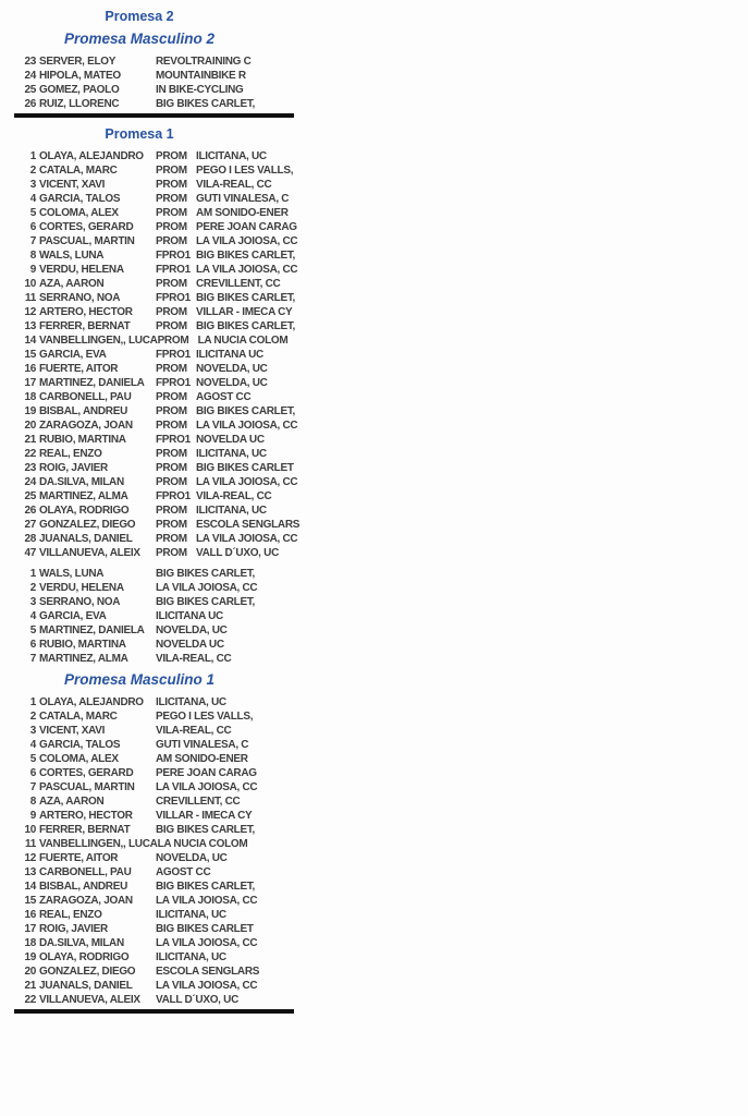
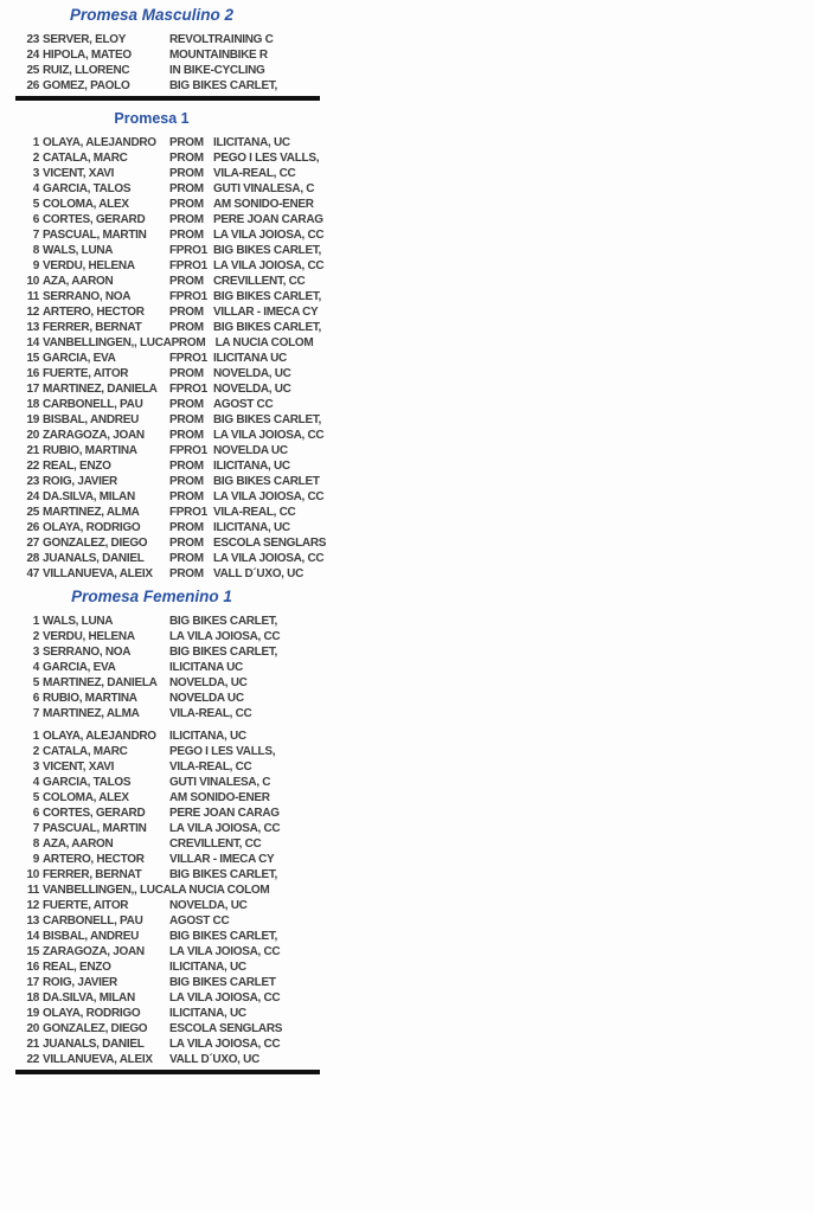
- Promesa 2
  Promesa Masculino 2
  23
  SERVER, ELOY
  REVOLTRAINING C
  24
  HIPOLA, MATEO
  MOUNTAINBIKE R
  25
- GOMEZ, PAOLO
+ RUIZ, LLORENC
  IN BIKE-CYCLING
  26
- RUIZ, LLORENC
+ GOMEZ, PAOLO
  BIG BIKES CARLET,
  Promesa 1
  1
  OLAYA, ALEJANDRO
  PROM
  ILICITANA, UC
  2
  CATALA, MARC
  PROM
  PEGO I LES VALLS,
  3
  VICENT, XAVI
  PROM
  VILA-REAL, CC
  4
  GARCIA, TALOS
  PROM
  GUTI VINALESA, C
  5
  COLOMA, ALEX
  PROM
  AM SONIDO-ENER
  6
  CORTES, GERARD
  PROM
  PERE JOAN CARAG
  7
  PASCUAL, MARTIN
  PROM
  LA VILA JOIOSA, CC
  8
  WALS, LUNA
  FPRO1
  BIG BIKES CARLET,
  9
  VERDU, HELENA
  FPRO1
  LA VILA JOIOSA, CC
  10
  AZA, AARON
  PROM
  CREVILLENT, CC
  11
  SERRANO, NOA
  FPRO1
  BIG BIKES CARLET,
  12
  ARTERO, HECTOR
  PROM
  VILLAR - IMECA CY
  13
  FERRER, BERNAT
  PROM
  BIG BIKES CARLET,
  14
  VANBELLINGEN,, LUCA
  PROM
  LA NUCIA COLOM
  15
  GARCIA, EVA
  FPRO1
  ILICITANA UC
  16
  FUERTE, AITOR
  PROM
  NOVELDA, UC
  17
  MARTINEZ, DANIELA
  FPRO1
  NOVELDA, UC
  18
  CARBONELL, PAU
  PROM
  AGOST CC
  19
  BISBAL, ANDREU
  PROM
  BIG BIKES CARLET,
  20
  ZARAGOZA, JOAN
  PROM
  LA VILA JOIOSA, CC
  21
  RUBIO, MARTINA
  FPRO1
  NOVELDA UC
  22
  REAL, ENZO
  PROM
  ILICITANA, UC
  23
  ROIG, JAVIER
  PROM
  BIG BIKES CARLET
  24
  DA.SILVA, MILAN
  PROM
  LA VILA JOIOSA, CC
  25
  MARTINEZ, ALMA
  FPRO1
  VILA-REAL, CC
  26
  OLAYA, RODRIGO
  PROM
  ILICITANA, UC
  27
  GONZALEZ, DIEGO
  PROM
  ESCOLA SENGLARS
  28
  JUANALS, DANIEL
  PROM
  LA VILA JOIOSA, CC
  47
  VILLANUEVA, ALEIX
  PROM
  VALL D´UXO, UC
+ Promesa Femenino 1
  1
  WALS, LUNA
  BIG BIKES CARLET,
  2
  VERDU, HELENA
  LA VILA JOIOSA, CC
  3
  SERRANO, NOA
  BIG BIKES CARLET,
  4
  GARCIA, EVA
  ILICITANA UC
  5
  MARTINEZ, DANIELA
  NOVELDA, UC
  6
  RUBIO, MARTINA
  NOVELDA UC
  7
  MARTINEZ, ALMA
  VILA-REAL, CC
- Promesa Masculino 1
  1
  OLAYA, ALEJANDRO
  ILICITANA, UC
  2
  CATALA, MARC
  PEGO I LES VALLS,
  3
  VICENT, XAVI
  VILA-REAL, CC
  4
  GARCIA, TALOS
  GUTI VINALESA, C
  5
  COLOMA, ALEX
  AM SONIDO-ENER
  6
  CORTES, GERARD
  PERE JOAN CARAG
  7
  PASCUAL, MARTIN
  LA VILA JOIOSA, CC
  8
  AZA, AARON
  CREVILLENT, CC
  9
  ARTERO, HECTOR
  VILLAR - IMECA CY
  10
  FERRER, BERNAT
  BIG BIKES CARLET,
  11
  VANBELLINGEN,, LUCA
  LA NUCIA COLOM
  12
  FUERTE, AITOR
  NOVELDA, UC
  13
  CARBONELL, PAU
  AGOST CC
  14
  BISBAL, ANDREU
  BIG BIKES CARLET,
  15
  ZARAGOZA, JOAN
  LA VILA JOIOSA, CC
  16
  REAL, ENZO
  ILICITANA, UC
  17
  ROIG, JAVIER
  BIG BIKES CARLET
  18
  DA.SILVA, MILAN
  LA VILA JOIOSA, CC
  19
  OLAYA, RODRIGO
  ILICITANA, UC
  20
  GONZALEZ, DIEGO
  ESCOLA SENGLARS
  21
  JUANALS, DANIEL
  LA VILA JOIOSA, CC
  22
  VILLANUEVA, ALEIX
  VALL D´UXO, UC
